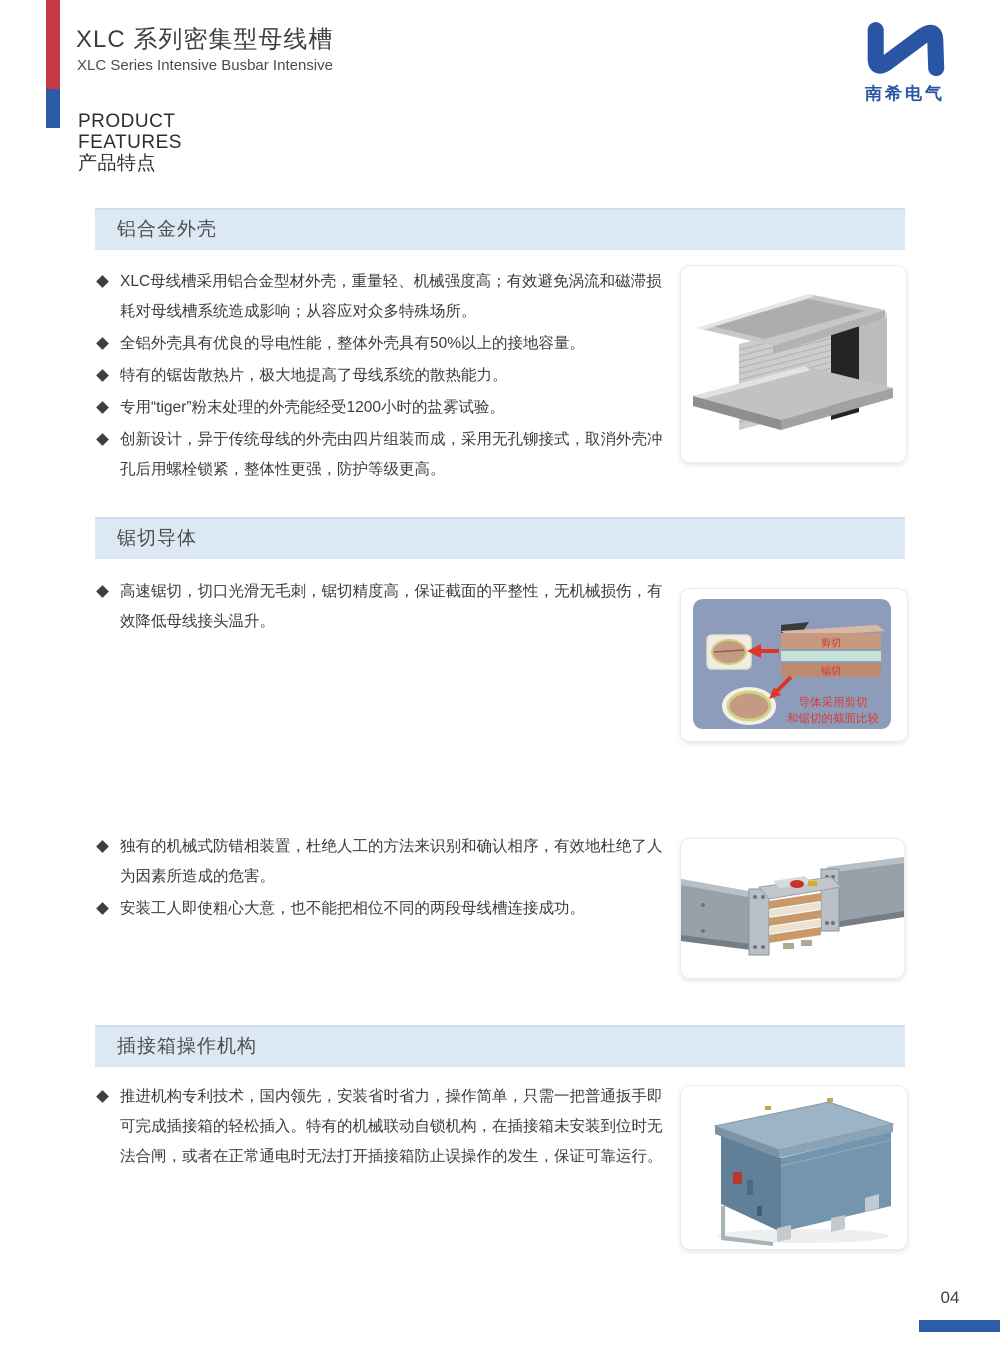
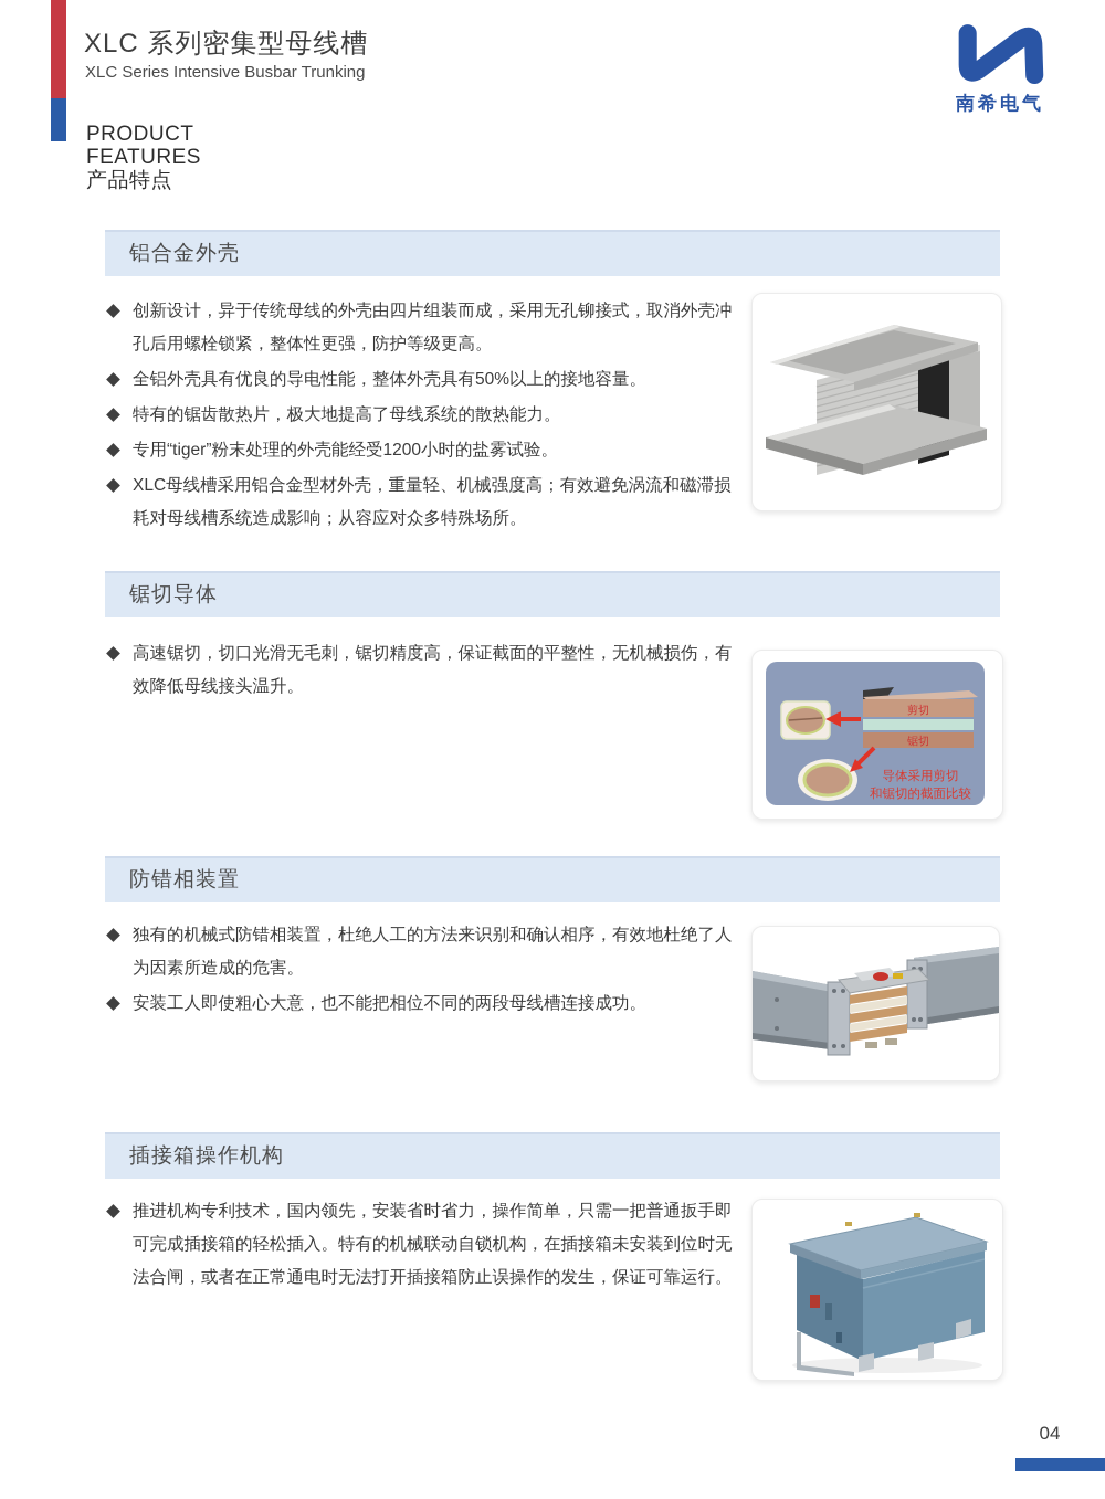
  XLC 系列密集型母线槽
- XLC Series Intensive Busbar Intensive
+ XLC Series Intensive Busbar Trunking
  南希电气
  PRODUCT
  FEATURES
  产品特点
  铝合金外壳
- XLC母线槽采用铝合金型材外壳，重量轻、机械强度高；有效避免涡流和磁滞损耗对母线槽系统造成影响；从容应对众多特殊场所。
+ 创新设计，异于传统母线的外壳由四片组装而成，采用无孔铆接式，取消外壳冲孔后用螺栓锁紧，整体性更强，防护等级更高。
  全铝外壳具有优良的导电性能，整体外壳具有50%以上的接地容量。
  特有的锯齿散热片，极大地提高了母线系统的散热能力。
  专用“tiger”粉末处理的外壳能经受1200小时的盐雾试验。
- 创新设计，异于传统母线的外壳由四片组装而成，采用无孔铆接式，取消外壳冲孔后用螺栓锁紧，整体性更强，防护等级更高。
+ XLC母线槽采用铝合金型材外壳，重量轻、机械强度高；有效避免涡流和磁滞损耗对母线槽系统造成影响；从容应对众多特殊场所。
  锯切导体
  高速锯切，切口光滑无毛刺，锯切精度高，保证截面的平整性，无机械损伤，有效降低母线接头温升。
  剪切
  锯切
  导体采用剪切
  和锯切的截面比较
+ 防错相装置
  独有的机械式防错相装置，杜绝人工的方法来识别和确认相序，有效地杜绝了人为因素所造成的危害。
  安装工人即使粗心大意，也不能把相位不同的两段母线槽连接成功。
  插接箱操作机构
  推进机构专利技术，国内领先，安装省时省力，操作简单，只需一把普通扳手即可完成插接箱的轻松插入。特有的机械联动自锁机构，在插接箱未安装到位时无法合闸，或者在正常通电时无法打开插接箱防止误操作的发生，保证可靠运行。
  04
